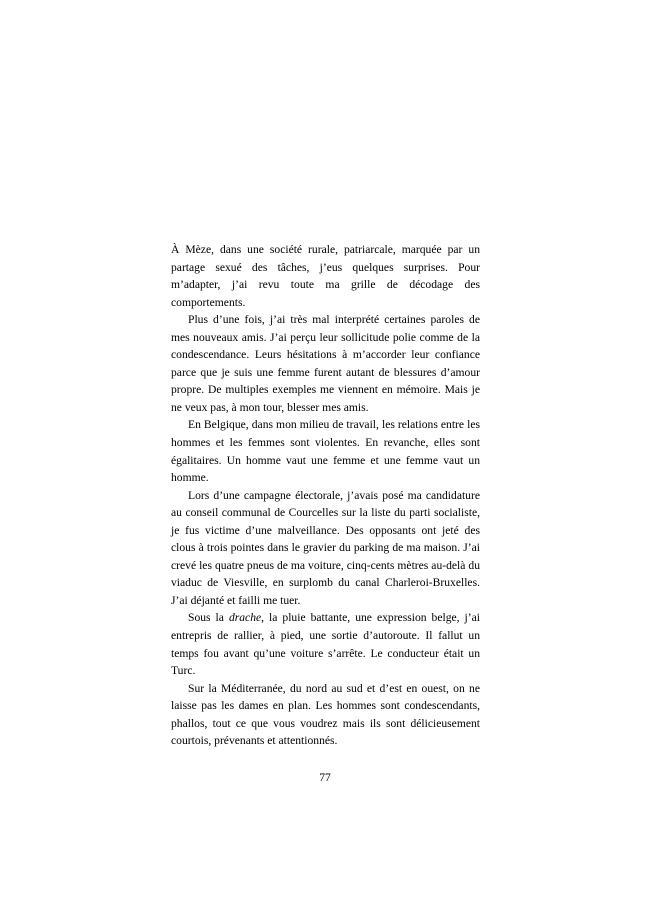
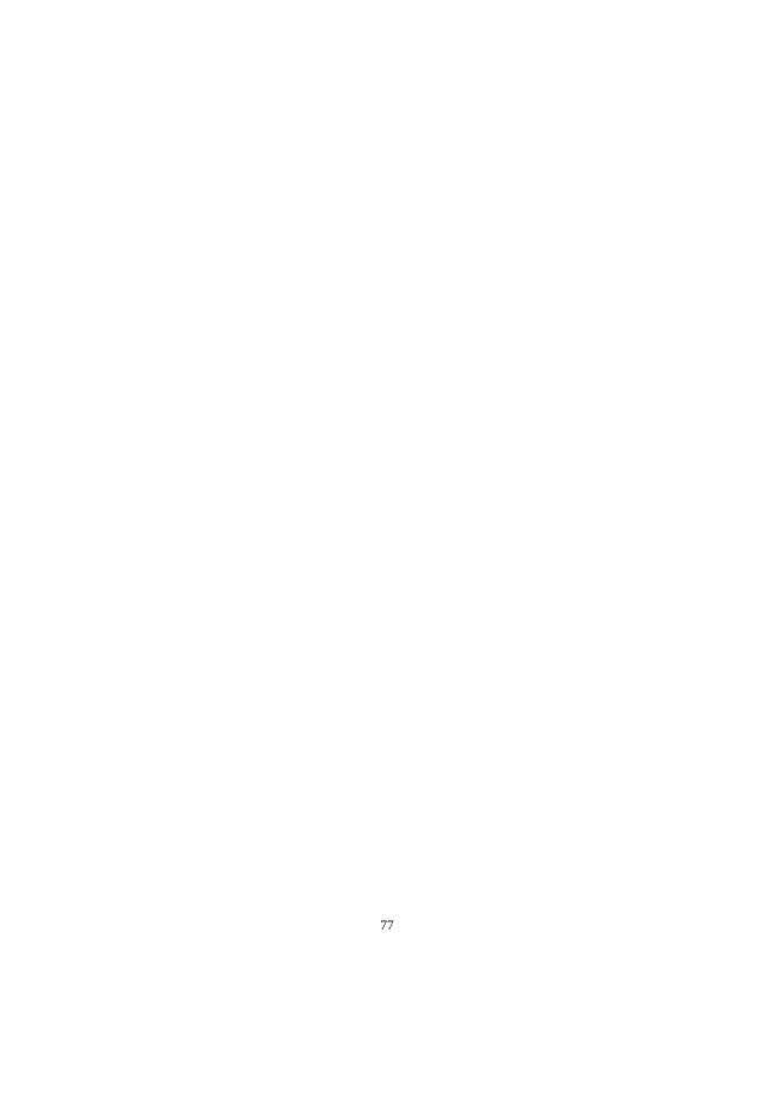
- À Mèze, dans une société rurale, patriarcale, marquée par un partage sexué des tâches, j’eus quelques surprises. Pour m’adapter, j’ai revu toute ma grille de décodage des comportements.
- Plus d’une fois, j’ai très mal interprété certaines paroles de mes nouveaux amis. J’ai perçu leur sollicitude polie comme de la condescendance. Leurs hésitations à m’accorder leur confiance parce que je suis une femme furent autant de blessures d’amour propre. De multiples exemples me viennent en mémoire. Mais je ne veux pas, à mon tour, blesser mes amis.
- En Belgique, dans mon milieu de travail, les relations entre les hommes et les femmes sont violentes. En revanche, elles sont égalitaires. Un homme vaut une femme et une femme vaut un homme.
- Lors d’une campagne électorale, j’avais posé ma candidature au conseil communal de Courcelles sur la liste du parti socialiste, je fus victime d’une malveillance. Des opposants ont jeté des clous à trois pointes dans le gravier du parking de ma maison. J’ai crevé les quatre pneus de ma voiture, cinq-cents mètres au-delà du viaduc de Viesville, en surplomb du canal Charleroi-Bruxelles. J’ai déjanté et failli me tuer.
- Sous la drache, la pluie battante, une expression belge, j’ai entrepris de rallier, à pied, une sortie d’autoroute. Il fallut un temps fou avant qu’une voiture s’arrête. Le conducteur était un Turc.
- Sur la Méditerranée, du nord au sud et d’est en ouest, on ne laisse pas les dames en plan. Les hommes sont condescendants, phallos, tout ce que vous voudrez mais ils sont délicieusement courtois, prévenants et attentionnés.
  77
